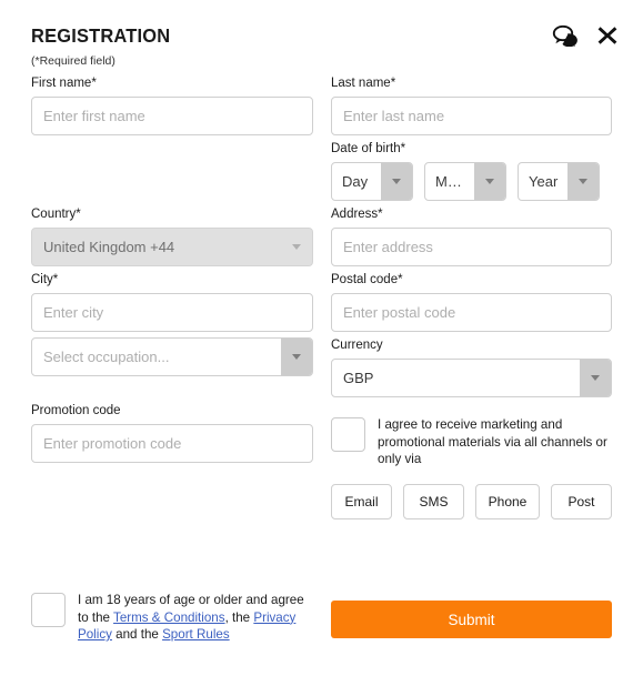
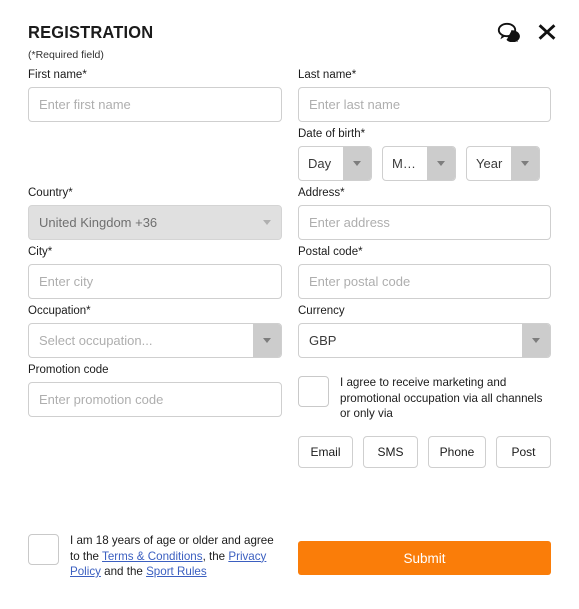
  REGISTRATION
  (*Required field)
  First name*
  Enter first name
  Last name*
  Enter last name
  Date of birth*
  Day
  Month
  Year
  Country*
- United Kingdom +44
+ United Kingdom +36
  Address*
  Enter address
  City*
  Enter city
  Postal code*
  Enter postal code
+ Occupation*
  Select occupation...
  Currency
  GBP
  Promotion code
  Enter promotion code
- I agree to receive marketing and promotional materials via all channels or only via
+ I agree to receive marketing and promotional occupation via all channels or only via
  Email
  SMS
  Phone
  Post
  I am 18 years of age or older and agree to the Terms & Conditions, the Privacy Policy and the Sport Rules
  Submit
